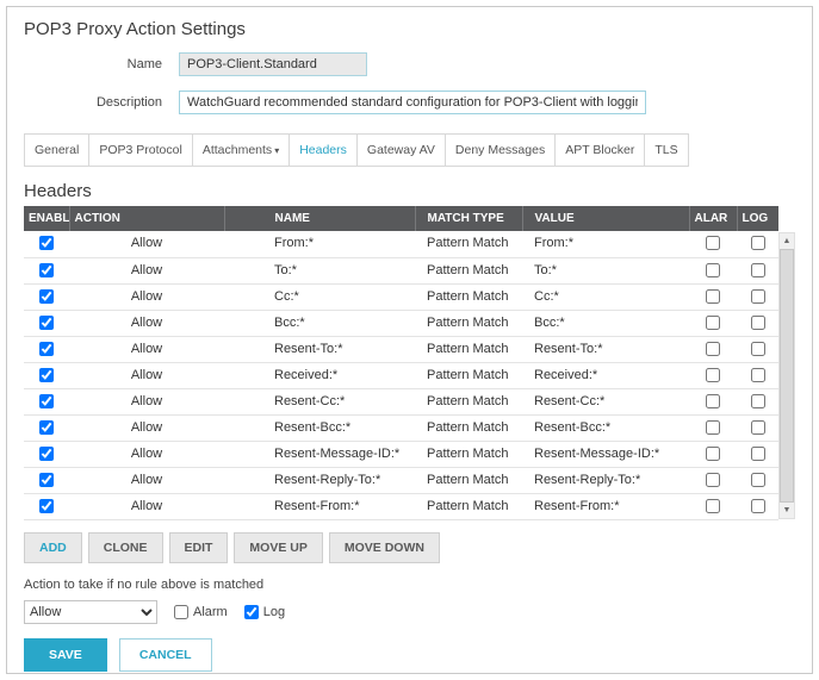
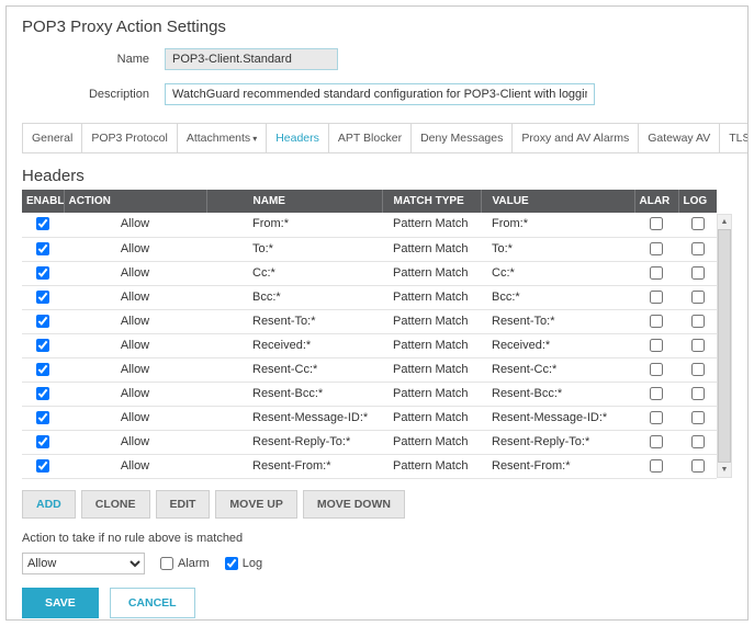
  POP3 Proxy Action Settings
  Name
  POP3-Client.Standard
  Description
  WatchGuard recommended standard configuration for POP3-Client with loggi
  General
  POP3 Protocol
  Attachments ▾
  Headers
- Gateway AV
+ APT Blocker
  Deny Messages
+ Proxy and AV Alarms
- APT Blocker
+ Gateway AV
  TLS
  Headers
  ENABL	ACTION	NAME	MATCH TYPE	VALUE	ALAR	LOG
  	Allow	From:*	Pattern Match	From:*
  	Allow	To:*	Pattern Match	To:*
  	Allow	Cc:*	Pattern Match	Cc:*
  	Allow	Bcc:*	Pattern Match	Bcc:*
  	Allow	Resent-To:*	Pattern Match	Resent-To:*
  	Allow	Received:*	Pattern Match	Received:*
  	Allow	Resent-Cc:*	Pattern Match	Resent-Cc:*
  	Allow	Resent-Bcc:*	Pattern Match	Resent-Bcc:*
  	Allow	Resent-Message-ID:*	Pattern Match	Resent-Message-ID:*
  	Allow	Resent-Reply-To:*	Pattern Match	Resent-Reply-To:*
  	Allow	Resent-From:*	Pattern Match	Resent-From:*
  ADD
  CLONE
  EDIT
  MOVE UP
  MOVE DOWN
  Action to take if no rule above is matched
  Allow
  Alarm
  Log
  SAVE
  CANCEL
